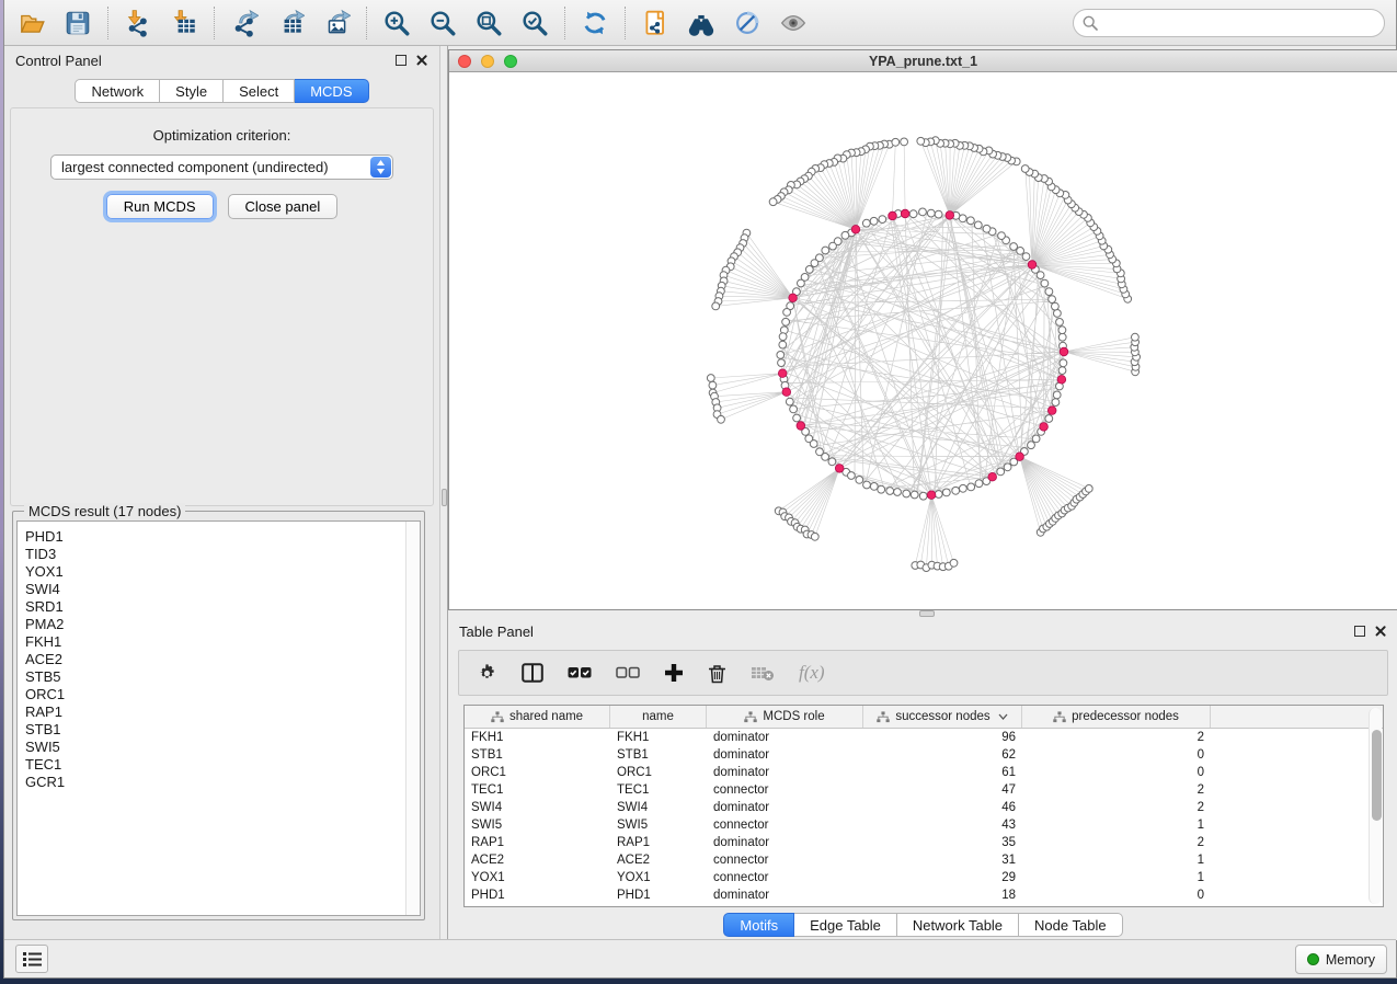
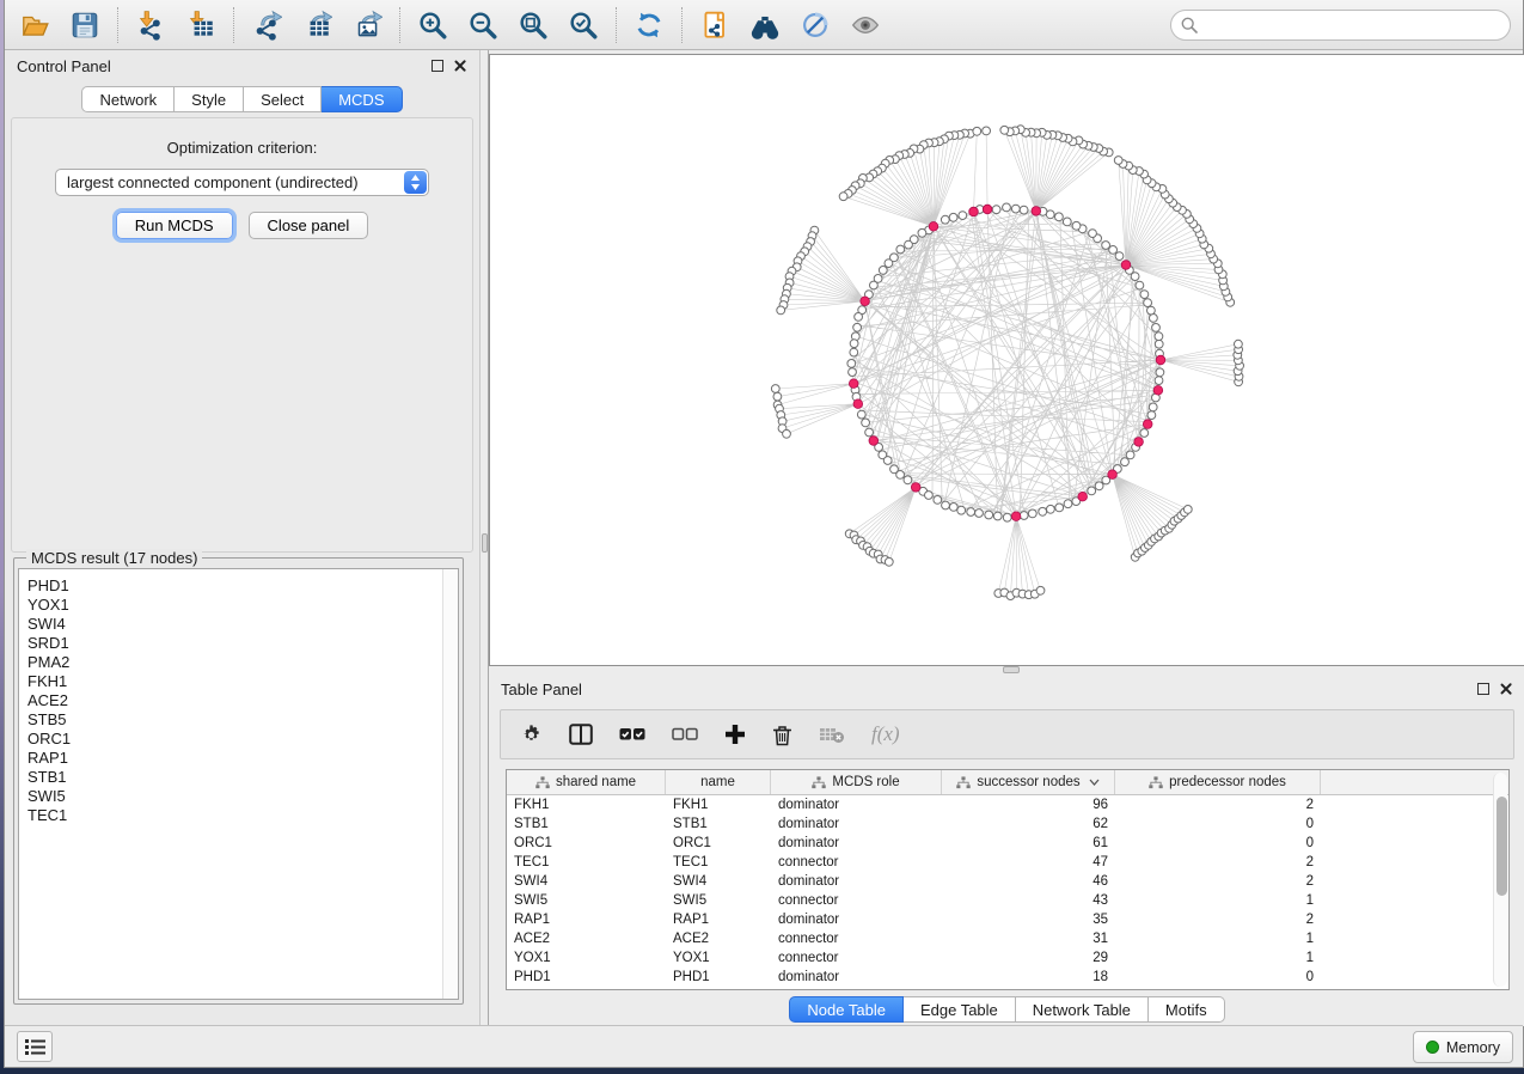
  Control Panel
  Network
  Style
  Select
  MCDS
  Optimization criterion:
  largest connected component (undirected)
  Run MCDS
  Close panel
  MCDS result (17 nodes)
  PHD1
- TID3
  YOX1
  SWI4
  SRD1
  PMA2
  FKH1
  ACE2
  STB5
  ORC1
  RAP1
  STB1
  SWI5
  TEC1
- GCR1
- YPA_prune.txt_1
  Table Panel
  f(x)
  shared name
  name
  MCDS role
  successor nodes
  predecessor nodes
  FKH1
  FKH1
  dominator
  96
  2
  STB1
  STB1
  dominator
  62
  0
  ORC1
  ORC1
  dominator
  61
  0
  TEC1
  TEC1
  connector
  47
  2
  SWI4
  SWI4
  dominator
  46
  2
  SWI5
  SWI5
  connector
  43
  1
  RAP1
  RAP1
  dominator
  35
  2
  ACE2
  ACE2
  connector
  31
  1
  YOX1
  YOX1
  connector
  29
  1
  PHD1
  PHD1
  dominator
  18
  0
- Motifs
+ Node Table
  Edge Table
  Network Table
- Node Table
+ Motifs
  Memory
